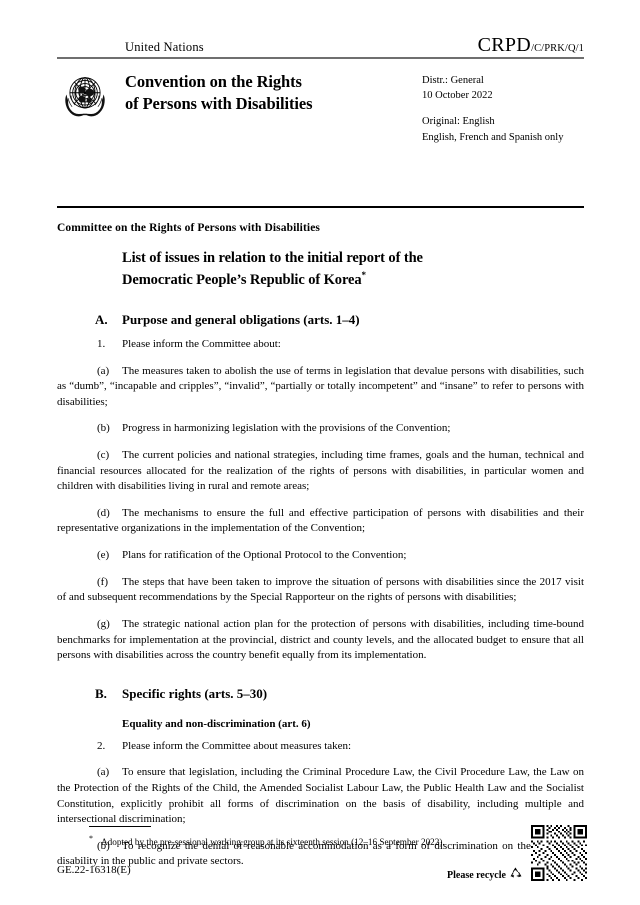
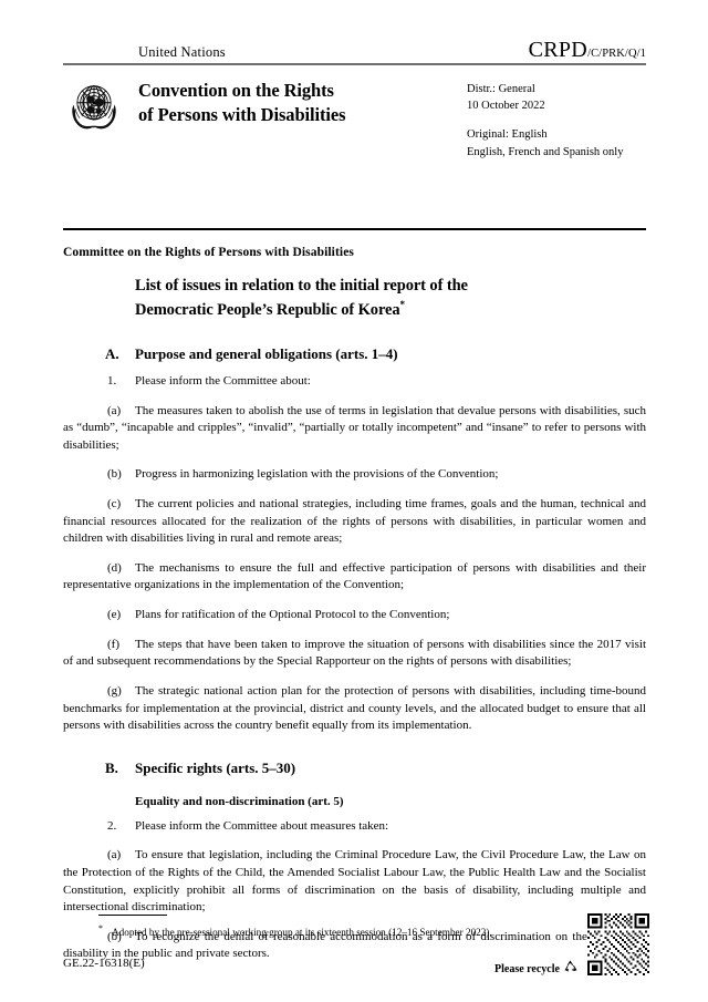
  United Nations
  CRPD/C/PRK/Q/1
  Convention on the Rights
  of Persons with Disabilities
  Distr.: General
  10 October 2022
  Original: English
  English, French and Spanish only
  Committee on the Rights of Persons with Disabilities
  List of issues in relation to the initial report of the
  Democratic People’s Republic of Korea*
  A.
  Purpose and general obligations (arts. 1–4)
  1. Please inform the Committee about:
  (a) The measures taken to abolish the use of terms in legislation that devalue persons with disabilities, such as “dumb”, “incapable and cripples”, “invalid”, “partially or totally incompetent” and “insane” to refer to persons with disabilities;
  (b) Progress in harmonizing legislation with the provisions of the Convention;
  (c) The current policies and national strategies, including time frames, goals and the human, technical and financial resources allocated for the realization of the rights of persons with disabilities, in particular women and children with disabilities living in rural and remote areas;
  (d) The mechanisms to ensure the full and effective participation of persons with disabilities and their representative organizations in the implementation of the Convention;
  (e) Plans for ratification of the Optional Protocol to the Convention;
  (f) The steps that have been taken to improve the situation of persons with disabilities since the 2017 visit of and subsequent recommendations by the Special Rapporteur on the rights of persons with disabilities;
  (g) The strategic national action plan for the protection of persons with disabilities, including time-bound benchmarks for implementation at the provincial, district and county levels, and the allocated budget to ensure that all persons with disabilities across the country benefit equally from its implementation.
  B.
  Specific rights (arts. 5–30)
- Equality and non-discrimination (art. 6)
+ Equality and non-discrimination (art. 5)
  2. Please inform the Committee about measures taken:
  (a) To ensure that legislation, including the Criminal Procedure Law, the Civil Procedure Law, the Law on the Protection of the Rights of the Child, the Amended Socialist Labour Law, the Public Health Law and the Socialist Constitution, explicitly prohibit all forms of discrimination on the basis of disability, including multiple and intersectional discrimination;
  (b) To recognize the denial of reasonable accommodation as a form of discrimination on the disability in the public and private sectors.
  * Adopted by the pre-sessional working group at its sixteenth session (12–16 September 2022).
  GE.22-16318(E)
  Please recycle
